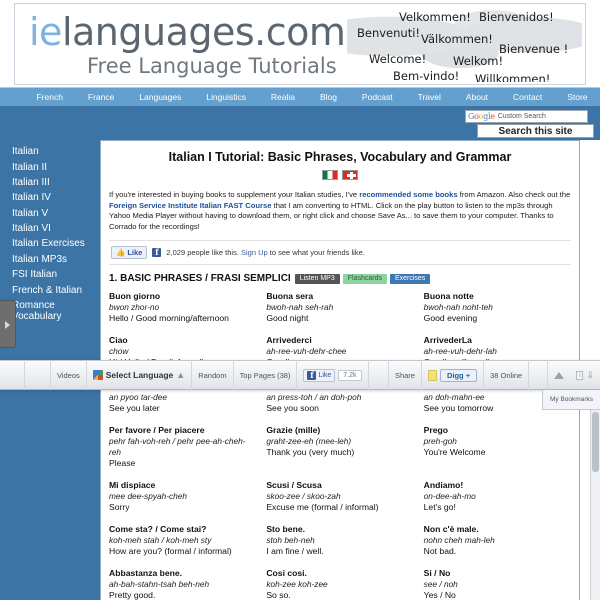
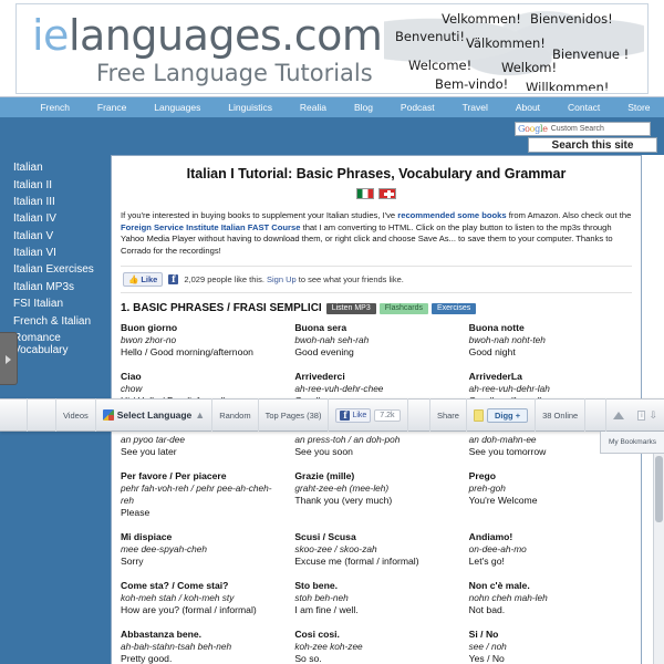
  ielanguages.com
  Free Language Tutorials
  Velkommen!
  Bienvenidos!
  Benvenuti!
  Välkommen!
  Bienvenue !
  Welcome!
  Welkom!
  Bem-vindo!
  Willkommen!
  French
  France
  Languages
  Linguistics
  Realia
  Blog
  Podcast
  Travel
  About
  Contact
  Store
  Google
  Search this site
  Italian
  Italian II
  Italian III
  Italian IV
  Italian V
  Italian VI
  Italian Exercises
  Italian MP3s
  FSI Italian
  French & Italian
  omance
  ocabulary
  Italian I Tutorial: Basic Phrases, Vocabulary and Grammar
  If you're interested in buying books to supplement your Italian studies, I've recommended some books from Amazon. Also check out the Foreign Service Institute Italian FAST Course that I am converting to HTML. Click on the play button to listen to the mp3s through Yahoo Media Player without having to download them, or right click and choose Save As... to save them to your computer. Thanks to Corrado for the recordings!
  👍
  Like
  f
  2,029 people like this. Sign Up to see what your friends like.
  1. BASIC PHRASES / FRASI SEMPLICI
  Buon giorno
  bwon zhor-no
  Hello / Good morning/afternoon
  Buona sera
  bwoh-nah seh-rah
- Good night
+ Good evening
  Buona notte
  bwoh-nah noht-teh
- Good evening
+ Good night
  Ciao
  chow
  Arrivederci
  ah-ree-vuh-dehr-chee
  ArrivederLa
  ah-ree-vuh-dehr-lah
  an pyoo tar-dee
  See you later
  an press-toh / an doh-poh
  See you soon
  an doh-mahn-ee
  See you tomorrow
  Per favore / Per piacere
  pehr fah-voh-reh / pehr pee-ah-cheh-reh
  Please
  Grazie (mille)
  graht-zee-eh (mee-leh)
  Thank you (very much)
  Prego
  preh-goh
  You're Welcome
  Mi dispiace
  mee dee-spyah-cheh
  Sorry
  Scusi / Scusa
  skoo-zee / skoo-zah
  Excuse me (formal / informal)
  Andiamo!
  on-dee-ah-mo
  Let's go!
  Come sta? / Come stai?
  koh-meh stah / koh-meh sty
  How are you? (formal / informal)
  Sto bene.
  stoh beh-neh
  I am fine / well.
  Non c'è male.
  nohn cheh mah-leh
  Not bad.
  Abbastanza bene.
  ah-bah-stahn-tsah beh-neh
  Pretty good.
  Cosi cosi.
  koh-zee koh-zee
  So so.
  Si / No
  see / noh
  Yes / No
  Videos
  Select Language
  ▲
  Random
  Top Pages (38)
  f
  Share
  Digg +
  38 Online
  ⇩
